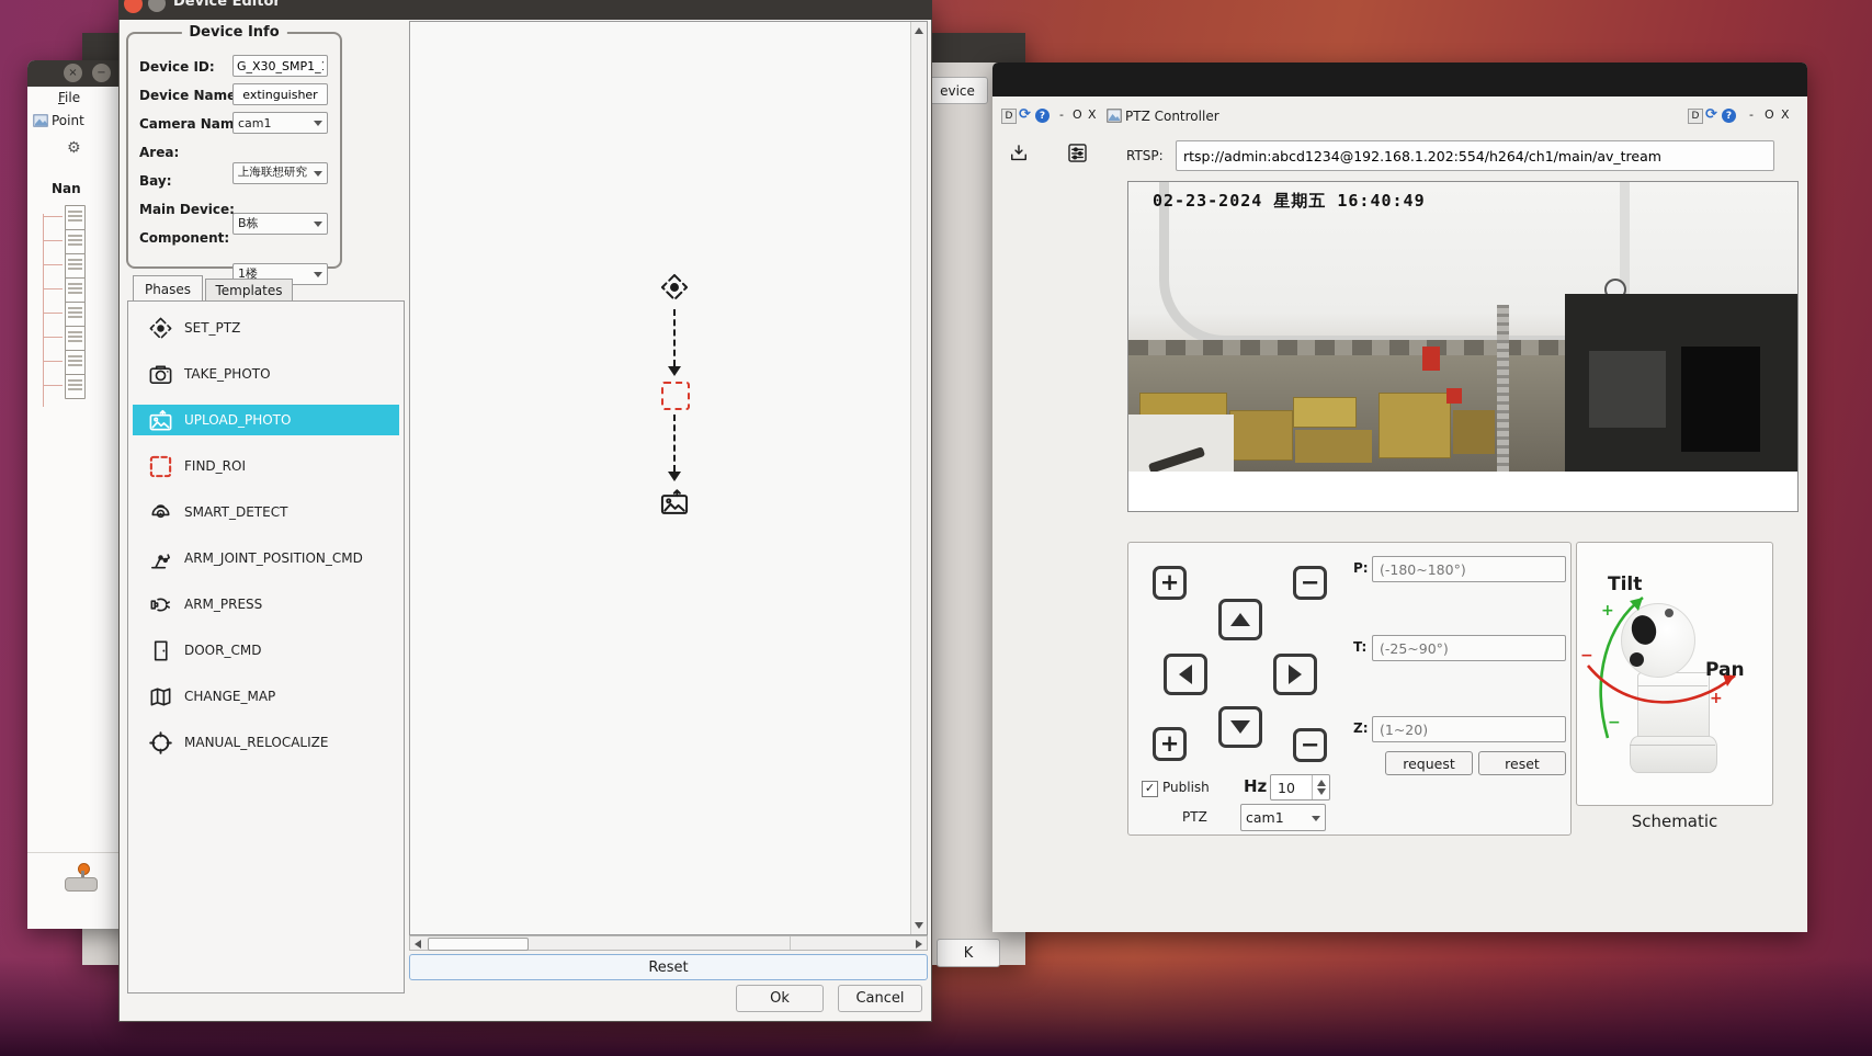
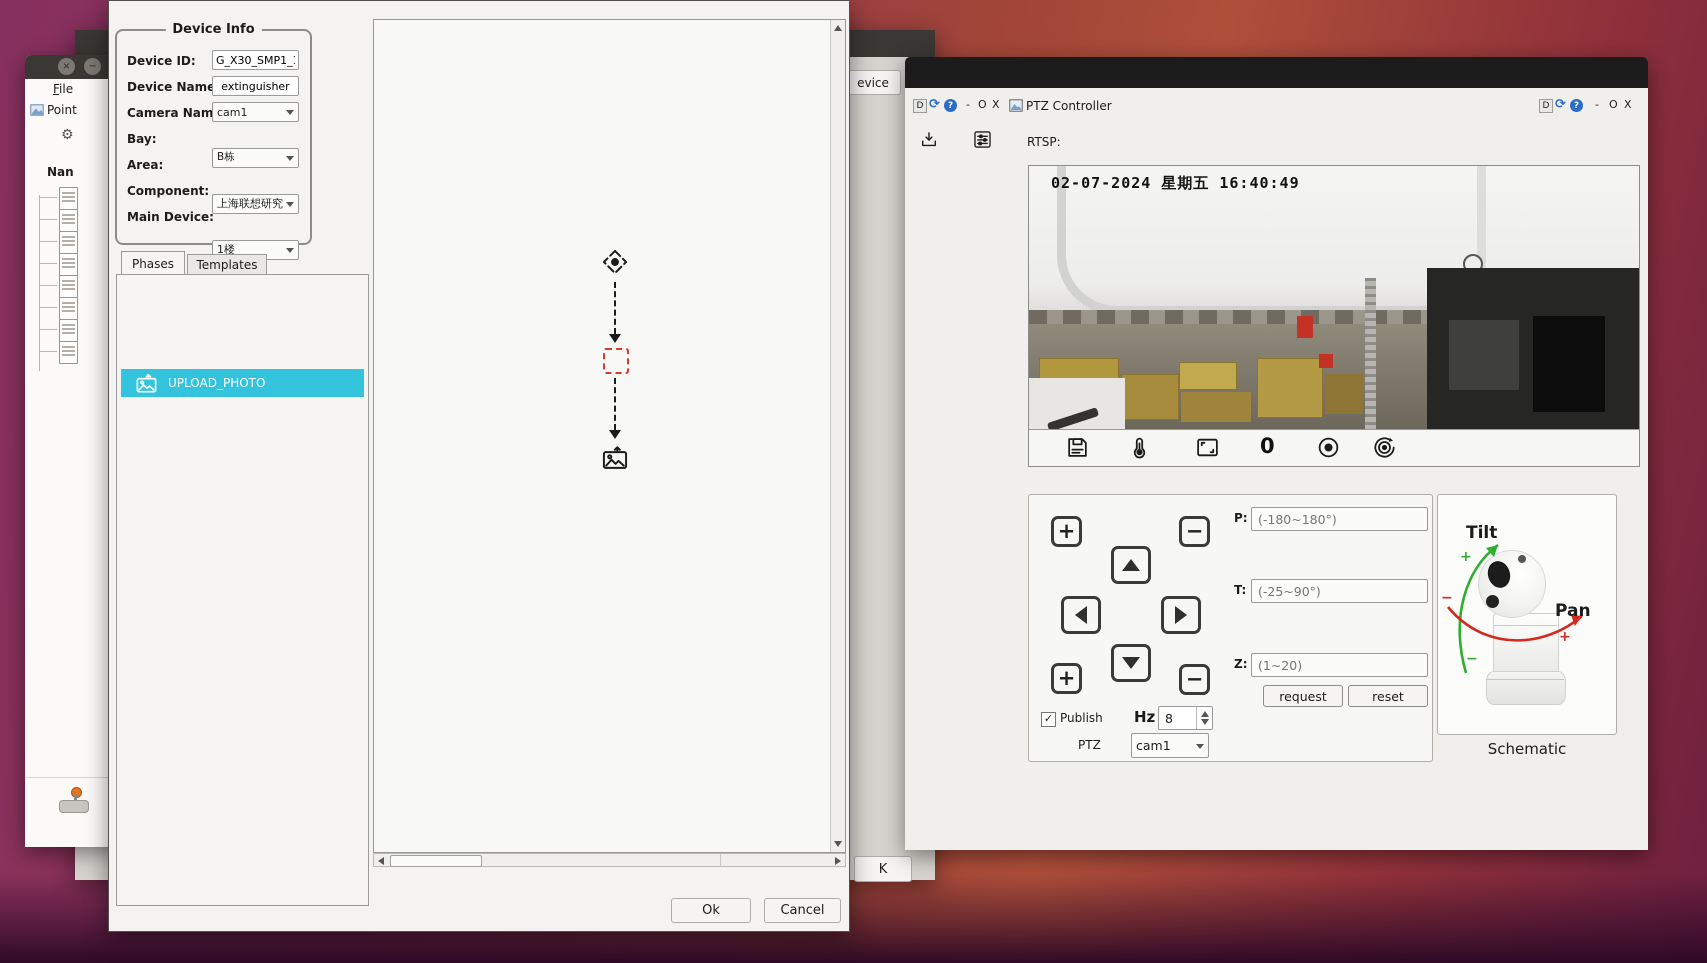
  evice
  K
  ×
  −
  File
  Point
  ⚙
  Nan
  D
  ⟳
  ?
  -
  O
  X
  PTZ Controller
  D
  ⟳
  ?
  -
  O
  X
  RTSP:
- rtsp://admin:abcd1234@192.168.1.202:554/h264/ch1/main/av_tream
- 02-23-2024 星期五 16:40:49
+ 02-07-2024 星期五 16:40:49
+ 0
  +
  −
  +
  −
  P:
  (-180~180°)
  T:
  (-25~90°)
  Z:
  (1~20)
  request
  reset
  ✓
  Publish
  Hz
- 10
+ 8
  PTZ
  cam1
  Tilt
  +
  −
  −
  Pan
  +
  Schematic
- Device Editor
  Device Info
  Device ID:
  G_X30_SMP1_
  Device Nam
  extinguisher
  Camera Nam
  cam1
- Area:
+ Bay:
- 上海联想研究
+ B栋
- Bay:
+ Area:
- B栋
+ 上海联想研究
- Main Device:
+ Component:
  1楼
- Component:
+ Main Device:
  Phases
  Templates
- SET_PTZ
- TAKE_PHOTO
  UPLOAD_PHOTO
- FIND_ROI
- SMART_DETECT
- ARM_JOINT_POSITION_CMD
- ARM_PRESS
- DOOR_CMD
- CHANGE_MAP
- MANUAL_RELOCALIZE
- Reset
  Ok
  Cancel
